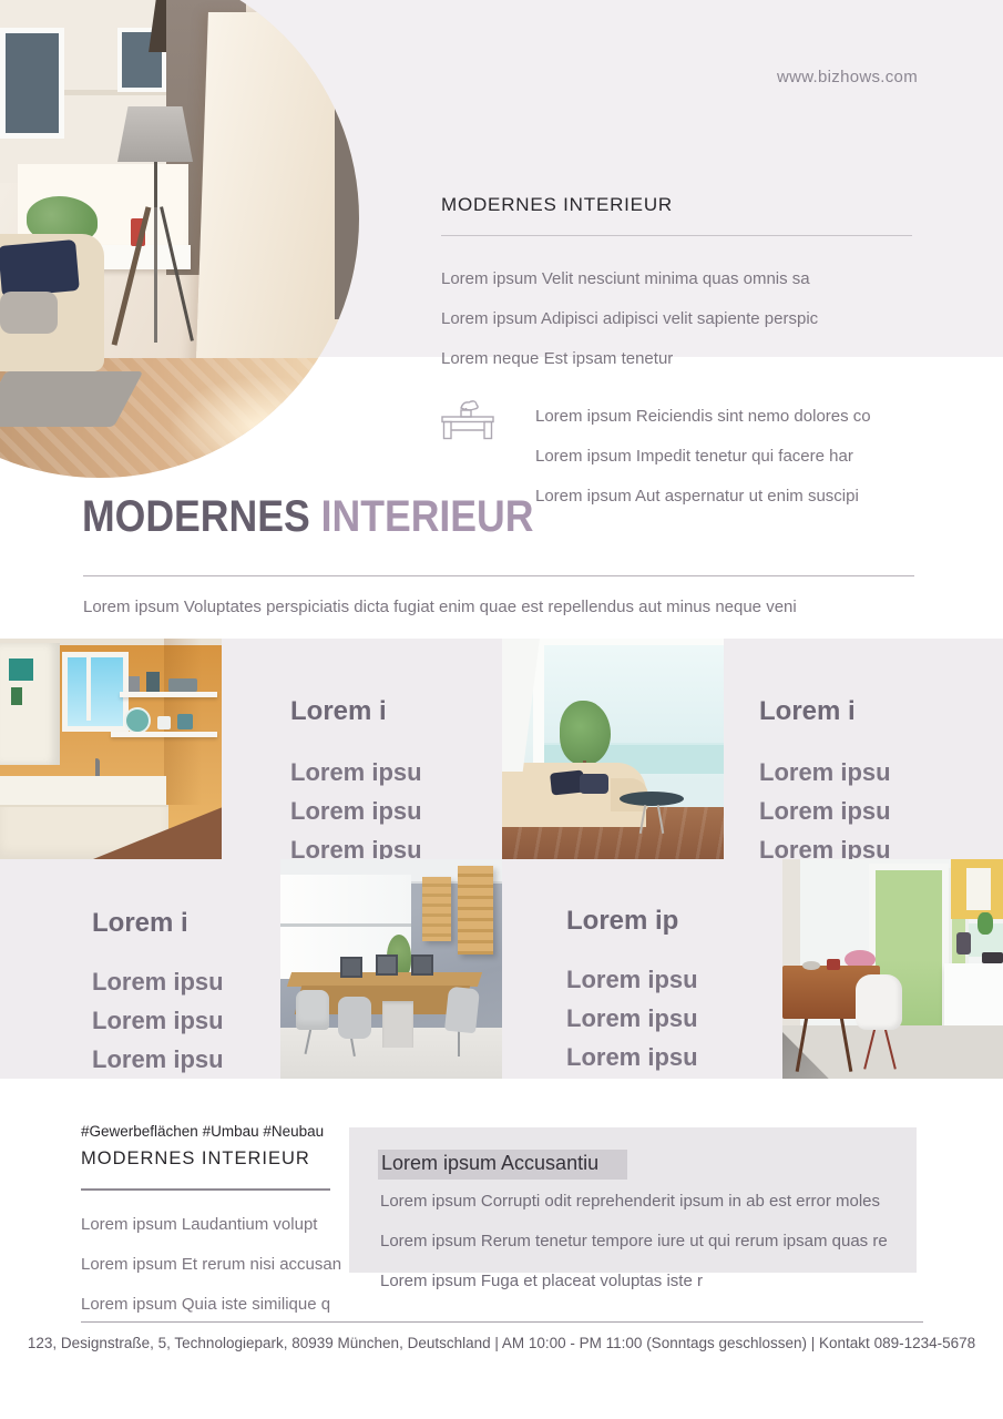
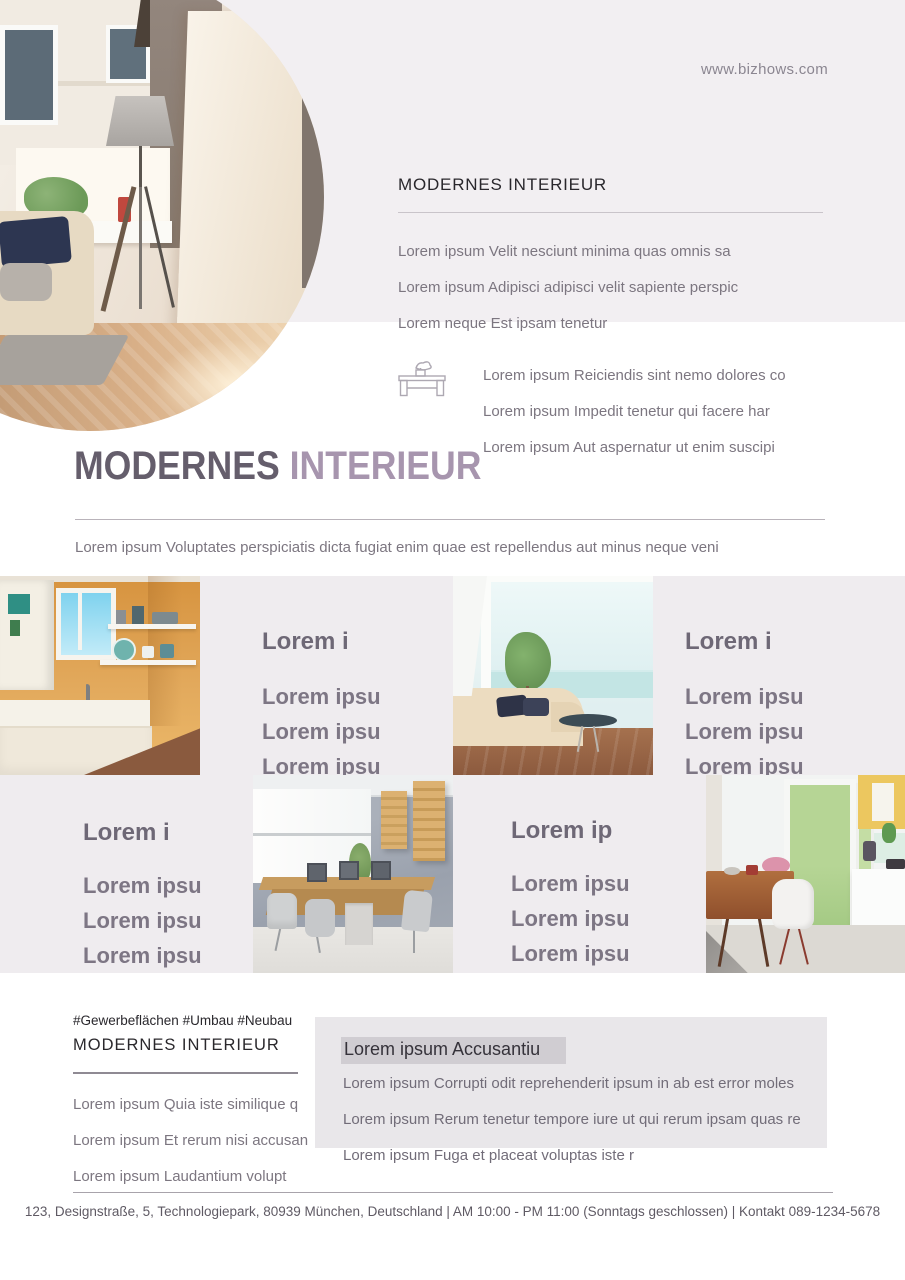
  www.bizhows.com
  MODERNES INTERIEUR
  Lorem ipsum Velit nesciunt minima quas omnis sa
  Lorem ipsum Adipisci adipisci velit sapiente perspic
  Lorem neque Est ipsam tenetur
  Lorem ipsum Reiciendis sint nemo dolores co
  Lorem ipsum Impedit tenetur qui facere har
  Lorem ipsum Aut aspernatur ut enim suscipi
  MODERNES INTERIEUR
  Lorem ipsum Voluptates perspiciatis dicta fugiat enim quae est repellendus aut minus neque veni
  Lorem i
  Lorem ipsu
  Lorem ipsu
  Lorem ipsu
  Lorem i
  Lorem ipsu
  Lorem ipsu
  Lorem ipsu
  Lorem i
  Lorem ipsu
  Lorem ipsu
  Lorem ipsu
  Lorem ip
  Lorem ipsu
  Lorem ipsu
  Lorem ipsu
  #Gewerbeflächen #Umbau #Neubau
  MODERNES INTERIEUR
- Lorem ipsum Laudantium volupt
+ Lorem ipsum Quia iste similique q
  Lorem ipsum Et rerum nisi accusan
- Lorem ipsum Quia iste similique q
+ Lorem ipsum Laudantium volupt
  Lorem ipsum Accusantiu
  Lorem ipsum Corrupti odit reprehenderit ipsum in ab est error moles
  Lorem ipsum Rerum tenetur tempore iure ut qui rerum ipsam quas re
  Lorem ipsum Fuga et placeat voluptas iste r
  123, Designstraße, 5, Technologiepark, 80939 München, Deutschland | AM 10:00 - PM 11:00 (Sonntags geschlossen) | Kontakt 089-1234-5678
